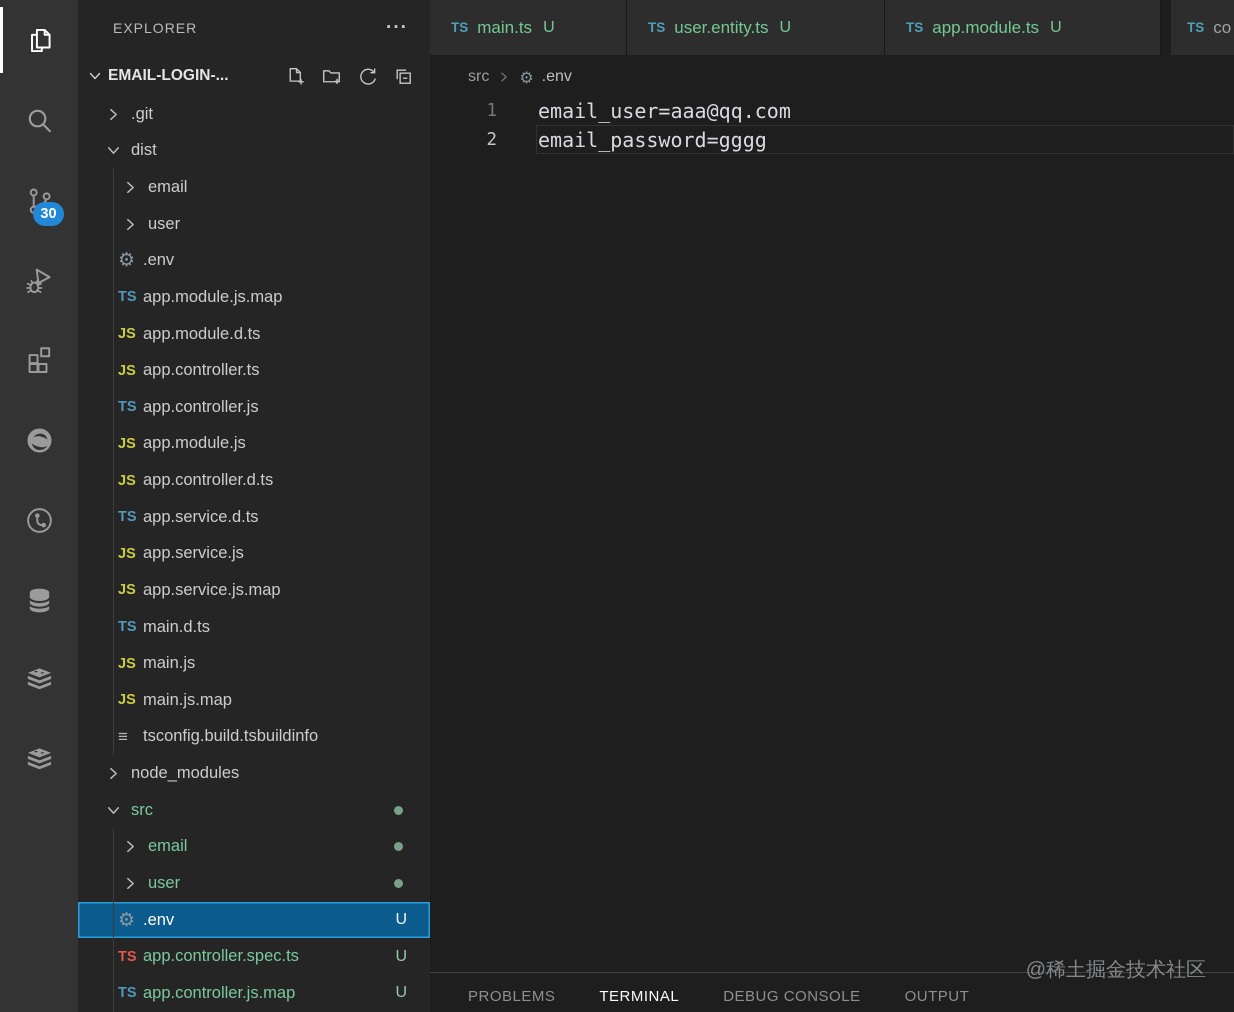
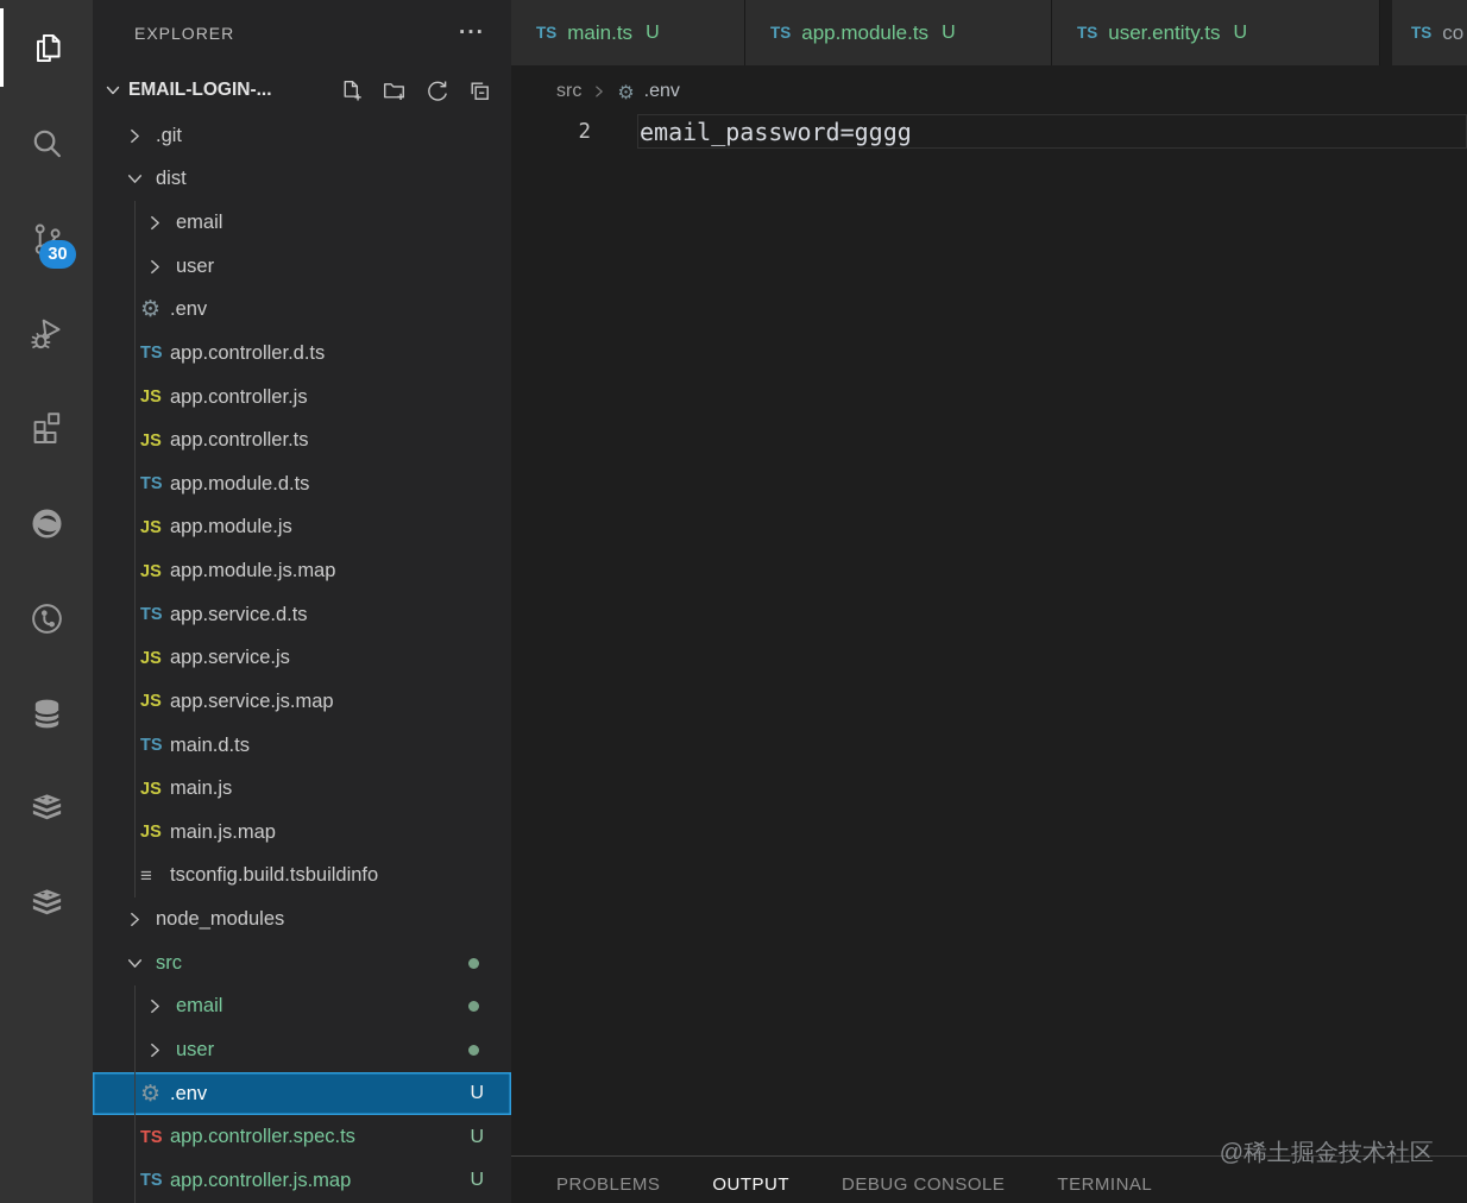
  30
  EXPLORER
  ···
  EMAIL-LOGIN-...
  .git
  dist
  email
  user
  ⚙
  .env
  TS
- app.module.js.map
+ app.controller.d.ts
  JS
- app.module.d.ts
+ app.controller.js
  JS
  app.controller.ts
  TS
- app.controller.js
+ app.module.d.ts
  JS
  app.module.js
  JS
- app.controller.d.ts
+ app.module.js.map
  TS
  app.service.d.ts
  JS
  app.service.js
  JS
  app.service.js.map
  TS
  main.d.ts
  JS
  main.js
  JS
  main.js.map
  ≡
  tsconfig.build.tsbuildinfo
  node_modules
  src
  email
  user
  ⚙
  .env
  U
  TS
  app.controller.spec.ts
  U
  TS
  app.controller.js.map
  U
  TS
  main.ts
  U
  TS
- user.entity.ts
+ app.module.ts
  U
  TS
- app.module.ts
+ user.entity.ts
  U
  TS
  co
  src
  ⚙
  .env
- 1
- email_user=aaa@qq.com
  2
  email_password=gggg
  PROBLEMS
- TERMINAL
+ OUTPUT
  DEBUG CONSOLE
- OUTPUT
+ TERMINAL
  @稀土掘金技术社区
